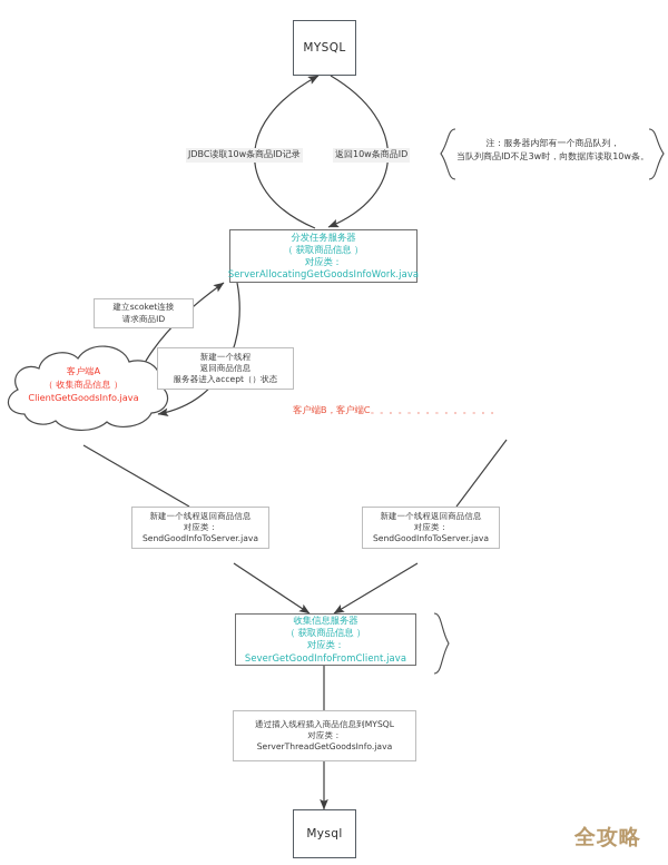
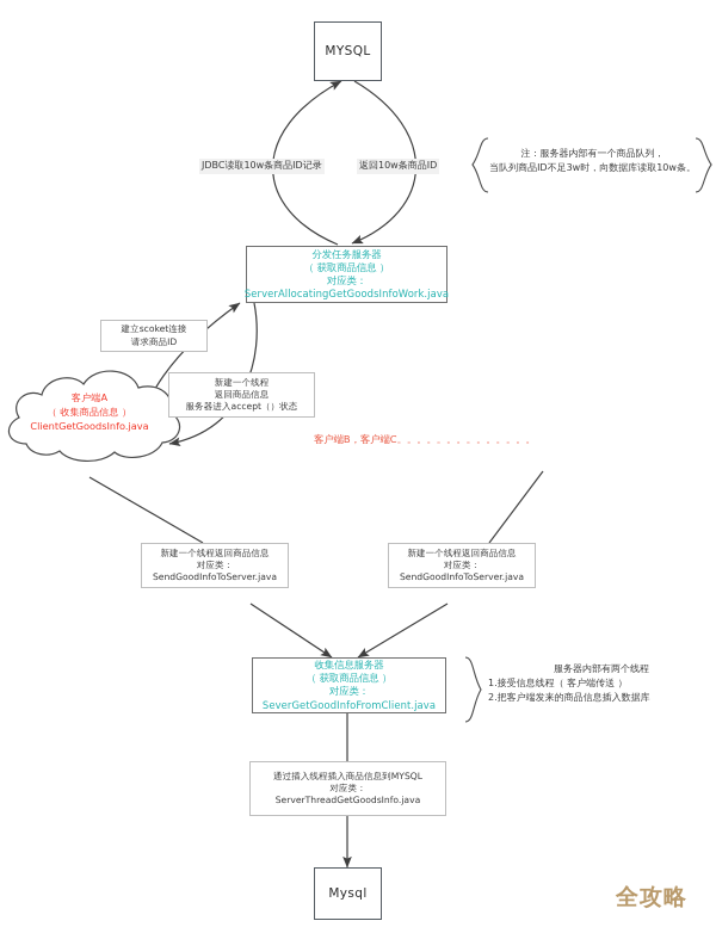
  MYSQL
  JDBC读取10w条商品ID记录
  返回10w条商品ID
  注：服务器内部有一个商品队列，
  当队列商品ID不足3w时，向数据库读取10w条。
  分发任务服务器
  （ 获取商品信息 ）
  对应类：
  ServerAllocatingGetGoodsInfoWork.java
  建立scoket连接
  请求商品ID
  新建一个线程
  返回商品信息
  服务器进入accept（）状态
  客户端A
  （ 收集商品信息 ）
  ClientGetGoodsInfo.java
  客户端B，客户端C。。。。。。。。。。。。。。
  新建一个线程返回商品信息
  对应类：
  SendGoodInfoToServer.java
  新建一个线程返回商品信息
  对应类：
  SendGoodInfoToServer.java
  收集信息服务器
  （ 获取商品信息 ）
  对应类：
  SeverGetGoodInfoFromClient.java
+ 服务器内部有两个线程
+ 1.接受信息线程（ 客户端传送 ）
+ 2.把客户端发来的商品信息插入数据库
  通过插入线程插入商品信息到MYSQL
  对应类：
  ServerThreadGetGoodsInfo.java
  Mysql
  全攻略
